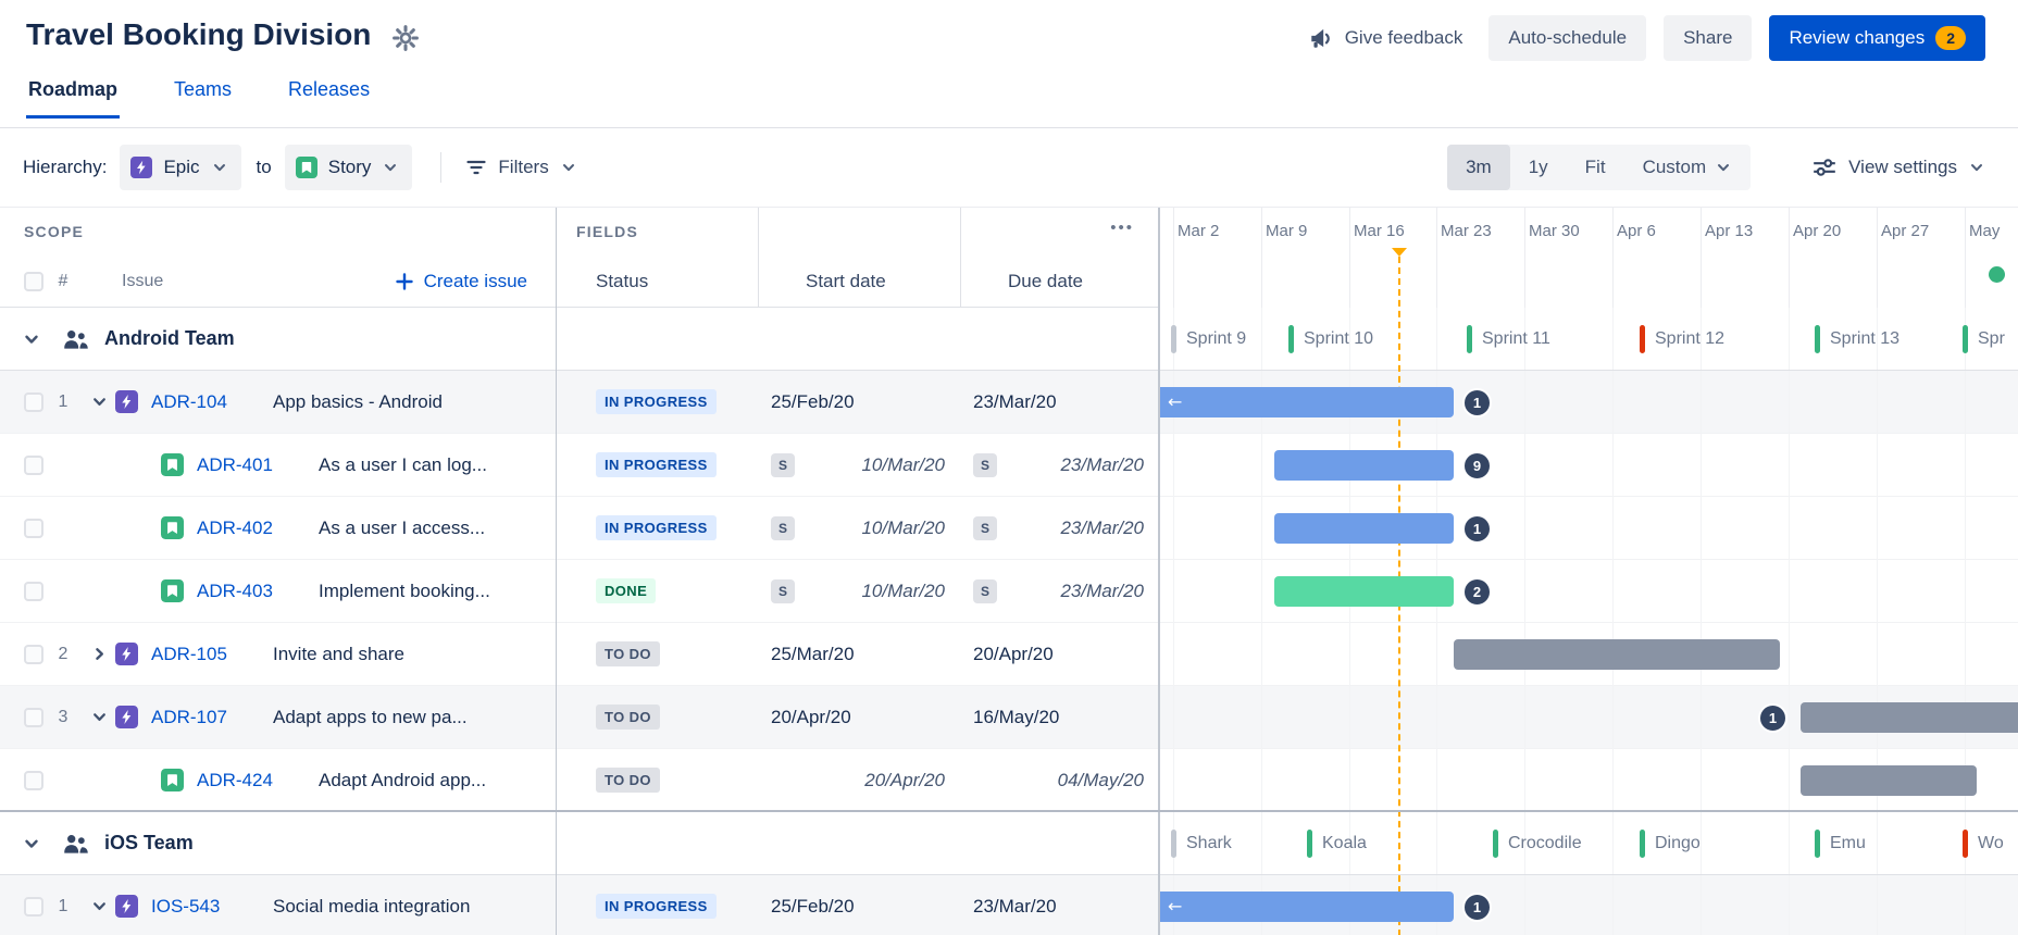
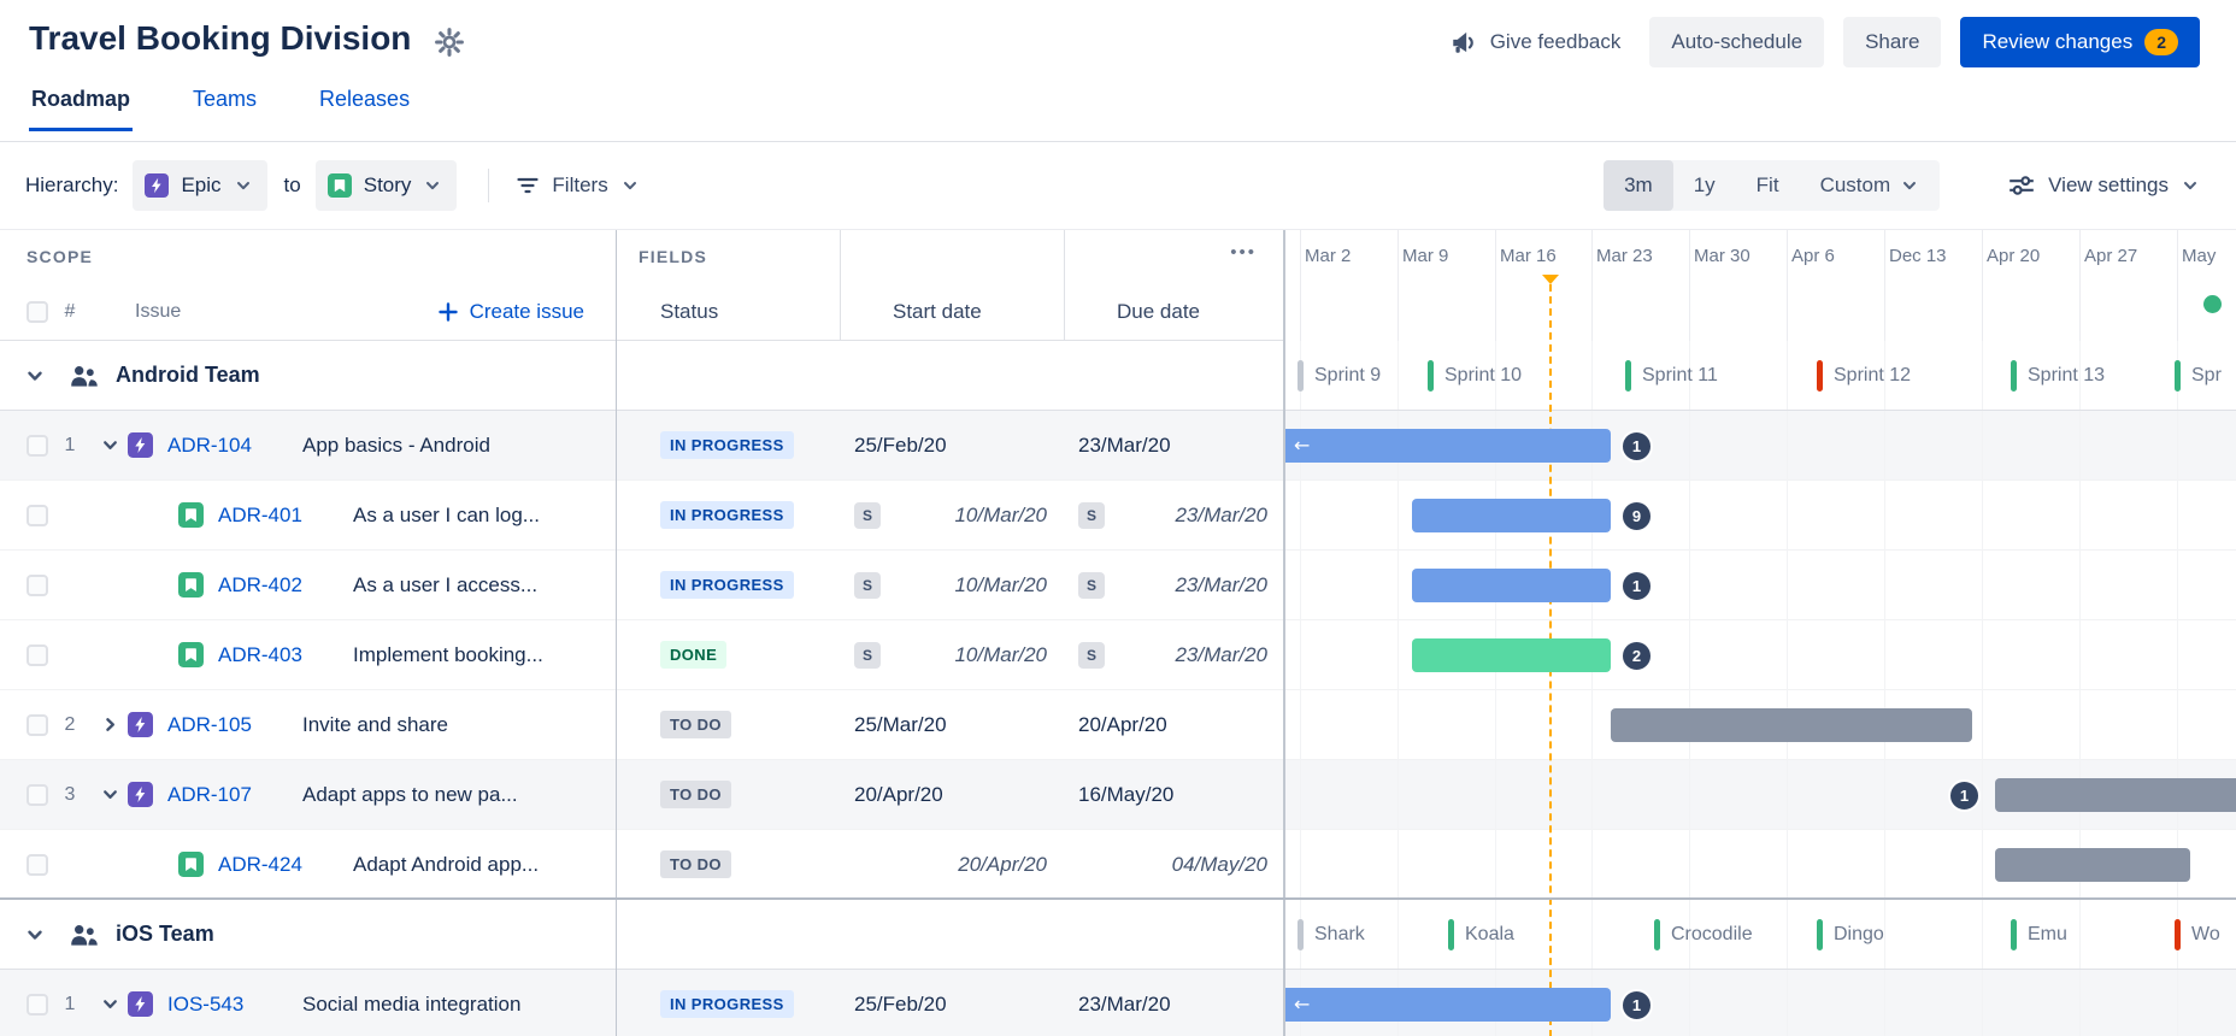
  Travel Booking Division
  Give feedback
  Auto-schedule
  Share
  Review changes
  2
  Roadmap
  Teams
  Releases
  Hierarchy:
  Epic
  to
  Story
  Filters
  3m
  1y
  Fit
  Custom
  View settings
  SCOPE
  #
  Issue
  Create issue
  Android Team
  1
  ADR-104
  App basics - Android
  ADR-401
  As a user I can log...
  ADR-402
  As a user I access...
  ADR-403
  Implement booking...
  2
  ADR-105
  Invite and share
  3
  ADR-107
  Adapt apps to new pa...
  ADR-424
  Adapt Android app...
  iOS Team
  1
  IOS-543
  Social media integration
  FIELDS
  •••
  Status
  Start date
  Due date
  IN PROGRESS
  25/Feb/20
  23/Mar/20
  IN PROGRESS
  S
  10/Mar/20
  S
  23/Mar/20
  IN PROGRESS
  S
  10/Mar/20
  S
  23/Mar/20
  DONE
  S
  10/Mar/20
  S
  23/Mar/20
  TO DO
  25/Mar/20
  20/Apr/20
  TO DO
  20/Apr/20
  16/May/20
  TO DO
  20/Apr/20
  04/May/20
  IN PROGRESS
  25/Feb/20
  23/Mar/20
  Mar 2
  Mar 9
  Mar 16
  Mar 23
  Mar 30
  Apr 6
- Apr 13
+ Dec 13
  Apr 20
  Apr 27
  May
  Sprint 9
  Sprint 10
  Sprint 11
  Sprint 12
  Sprint 13
  Spr
  Shark
  Koala
  Crocodile
  Dingo
  Emu
  Wo
  ←
  1
  9
  1
  2
  1
  ←
  1
